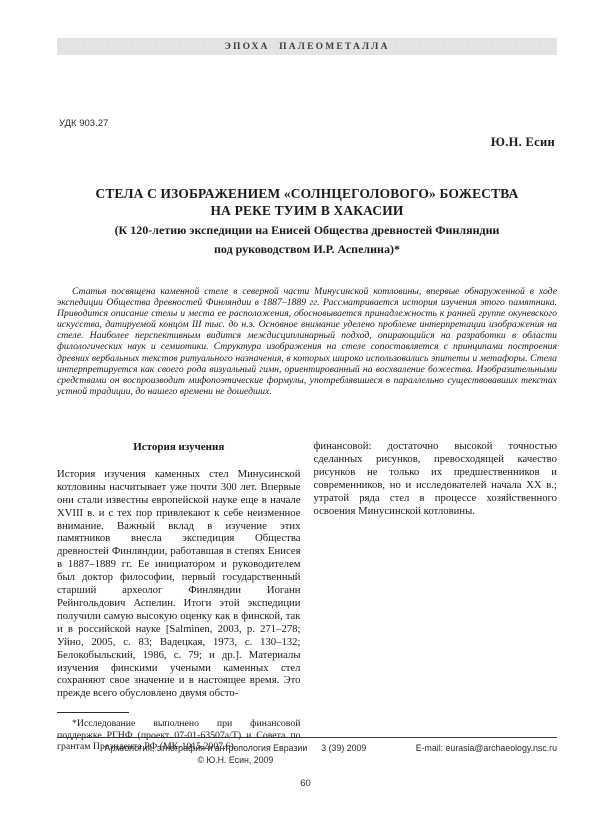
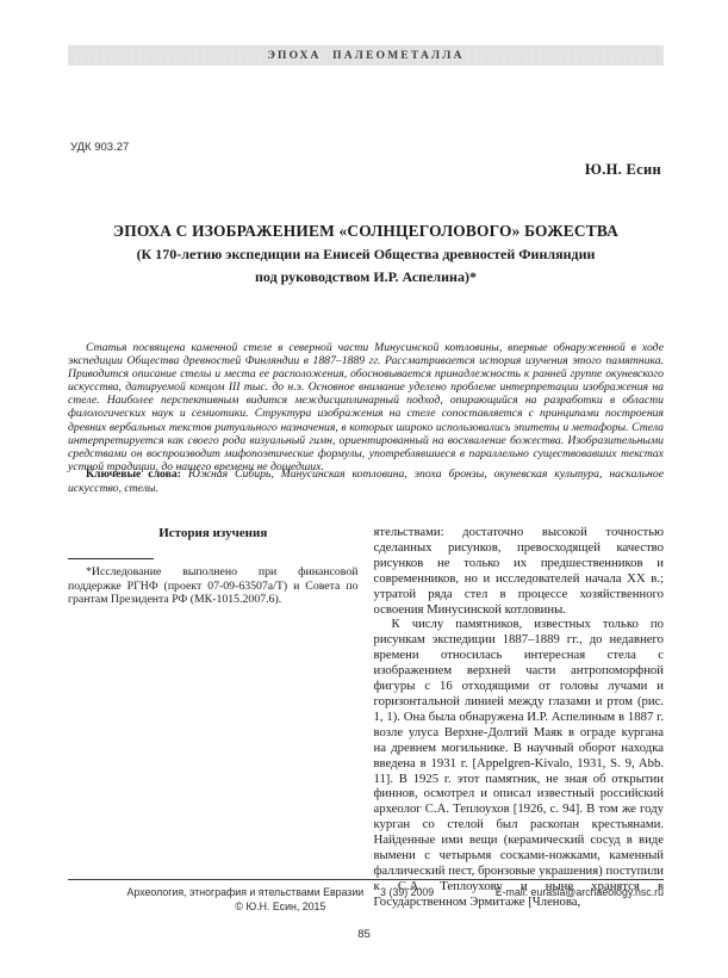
  ЭПОХА ПАЛЕОМЕТАЛЛА
  УДК 903.27
  Ю.Н. Есин
- СТЕЛА С ИЗОБРАЖЕНИЕМ «СОЛНЦЕГОЛОВОГО» БОЖЕСТВА
+ ЭПОХА С ИЗОБРАЖЕНИЕМ «СОЛНЦЕГОЛОВОГО» БОЖЕСТВА
- НА РЕКЕ ТУИМ В ХАКАСИИ
- (К 120-летию экспедиции на Енисей Общества древностей Финляндии
+ (К 170-летию экспедиции на Енисей Общества древностей Финляндии
  под руководством И.Р. Аспелина)*
  Статья посвящена каменной стеле в северной части Минусинской котловины, впервые обнаруженной в ходе экспедиции Общества древностей Финляндии в 1887–1889 гг. Рассматривается история изучения этого памятника. Приводится описание стелы и места ее расположения, обосновывается принадлежность к ранней группе окуневского искусства, датируемой концом III тыс. до н.э. Основное внимание уделено проблеме интерпретации изображения на стеле. Наиболее перспективным видится междисциплинарный подход, опирающийся на разработки в области филологических наук и семиотики. Структура изображения на стеле сопоставляется с принципами построения древних вербальных текстов ритуального назначения, в которых широко использовались эпитеты и метафоры. Стела интерпретируется как своего рода визуальный гимн, ориентированный на восхваление божества. Изобразительными средствами он воспроизводит мифопоэтические формулы, употреблявшиеся в параллельно существовавших текстах устной традиции, до нашего времени не дошедших.
+ Ключевые слова: Южная Сибирь, Минусинская котловина, эпоха бронзы, окуневская культура, наскальное искусство, стелы.
  История изучения
- История изучения каменных стел Минусинской котловины насчитывает уже почти 300 лет. Впервые они стали известны европейской науке еще в начале XVIII в. и с тех пор привлекают к себе неизменное внимание. Важный вклад в изучение этих памятников внесла экспедиция Общества древностей Финляндии, работавшая в степях Енисея в 1887–1889 гг. Ее инициатором и руководителем был доктор философии, первый государственный старший археолог Финляндии Иоганн Рейнгольдович Аспелин. Итоги этой экспедиции получили самую высокую оценку как в финской, так и в российской науке [Salminen, 2003, p. 271–278; Уйно, 2005, с. 83; Вадецкая, 1973, с. 130–132; Белокобыльский, 1986, с. 79; и др.]. Материалы изучения финскими учеными каменных стел сохраняют свое значение и в настоящее время. Это прежде всего обусловлено двумя обсто-
- *Исследование выполнено при финансовой поддержке РГНФ (проект 07-01-63507а/Т) и Совета по грантам Президента РФ (МК-1015.2007.6).
+ *Исследование выполнено при финансовой поддержке РГНФ (проект 07-09-63507а/Т) и Совета по грантам Президента РФ (МК-1015.2007.6).
- финансовой: достаточно высокой точностью сделанных рисунков, превосходящей качество рисунков не только их предшественников и современников, но и исследователей начала XX в.; утратой ряда стел в процессе хозяйственного освоения Минусинской котловины.
+ ятельствами: достаточно высокой точностью сделанных рисунков, превосходящей качество рисунков не только их предшественников и современников, но и исследователей начала XX в.; утратой ряда стел в процессе хозяйственного освоения Минусинской котловины.
+ К числу памятников, известных только по рисункам экспедиции 1887–1889 гг., до недавнего времени относилась интересная стела с изображением верхней части антропоморфной фигуры с 16 отходящими от головы лучами и горизонтальной линией между глазами и ртом (рис. 1, 1). Она была обнаружена И.Р. Аспелиным в 1887 г. возле улуса Верхне-Долгий Маяк в ограде кургана на древнем могильнике. В научный оборот находка введена в 1931 г. [Appelgren-Kivalo, 1931, S. 9, Abb. 11]. В 1925 г. этот памятник, не зная об открытии финнов, осмотрел и описал известный российский археолог С.А. Теплоухов [1926, с. 94]. В том же году курган со стелой был раскопан крестьянами. Найденные ими вещи (керамический сосуд в виде вымени с четырьмя сосками-ножками, каменный фаллический пест, бронзовые украшения) поступили к С.А. Теплоухову и ныне хранятся в Государственном Эрмитаже [Членова,
- Археология, этнография и антропология Евразии 3 (39) 2009
+ Археология, этнография и ятельствами Евразии 3 (39) 2009
- © Ю.Н. Есин, 2009
+ © Ю.Н. Есин, 2015
  E-mail: eurasia@archaeology.nsc.ru
- 60
+ 85
